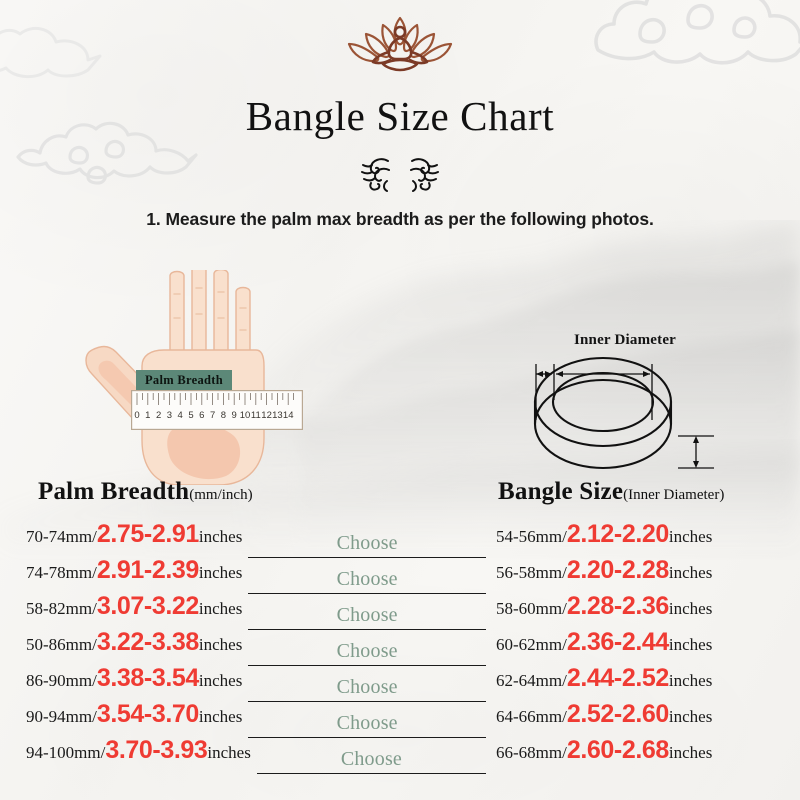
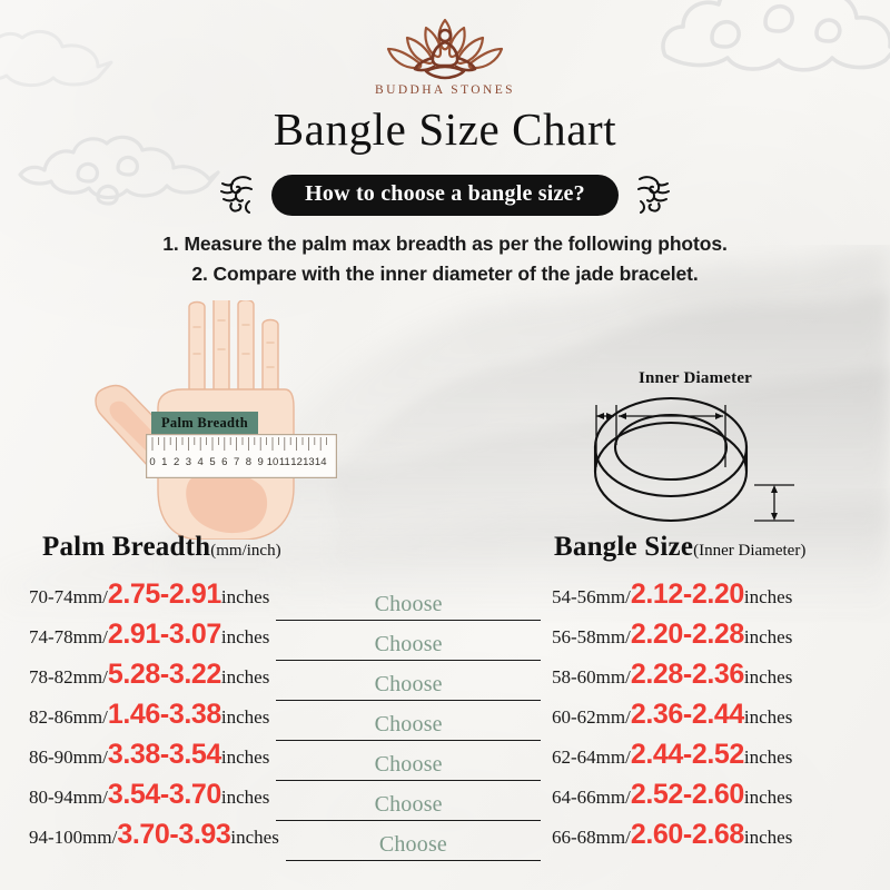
+ BUDDHA STONES
  Bangle Size Chart
+ How to choose a bangle size?
  1. Measure the palm max breadth as per the following photos.
+ 2. Compare with the inner diameter of the jade bracelet.
  Palm Breadth
  0
  1
  2
  3
  4
  5
  6
  7
  8
  9
  10
  11
  12
  13
  14
  Inner Diameter
  Palm Breadth(mm/inch)
  Bangle Size(Inner Diameter)
  70-74mm/
  2.75-2.91
  inches
  Choose
  74-78mm/
- 2.91-2.39
+ 2.91-3.07
  inches
  Choose
- 58-82mm/
+ 78-82mm/
- 3.07-3.22
+ 5.28-3.22
  inches
  Choose
- 50-86mm/
+ 82-86mm/
- 3.22-3.38
+ 1.46-3.38
  inches
  Choose
  86-90mm/
  3.38-3.54
  inches
  Choose
- 90-94mm/
+ 80-94mm/
  3.54-3.70
  inches
  Choose
  94-100mm/
  3.70-3.93
  inches
  Choose
  54-56mm/
  2.12-2.20
  inches
  56-58mm/
  2.20-2.28
  inches
  58-60mm/
  2.28-2.36
  inches
  60-62mm/
  2.36-2.44
  inches
  62-64mm/
  2.44-2.52
  inches
  64-66mm/
  2.52-2.60
  inches
  66-68mm/
  2.60-2.68
  inches
